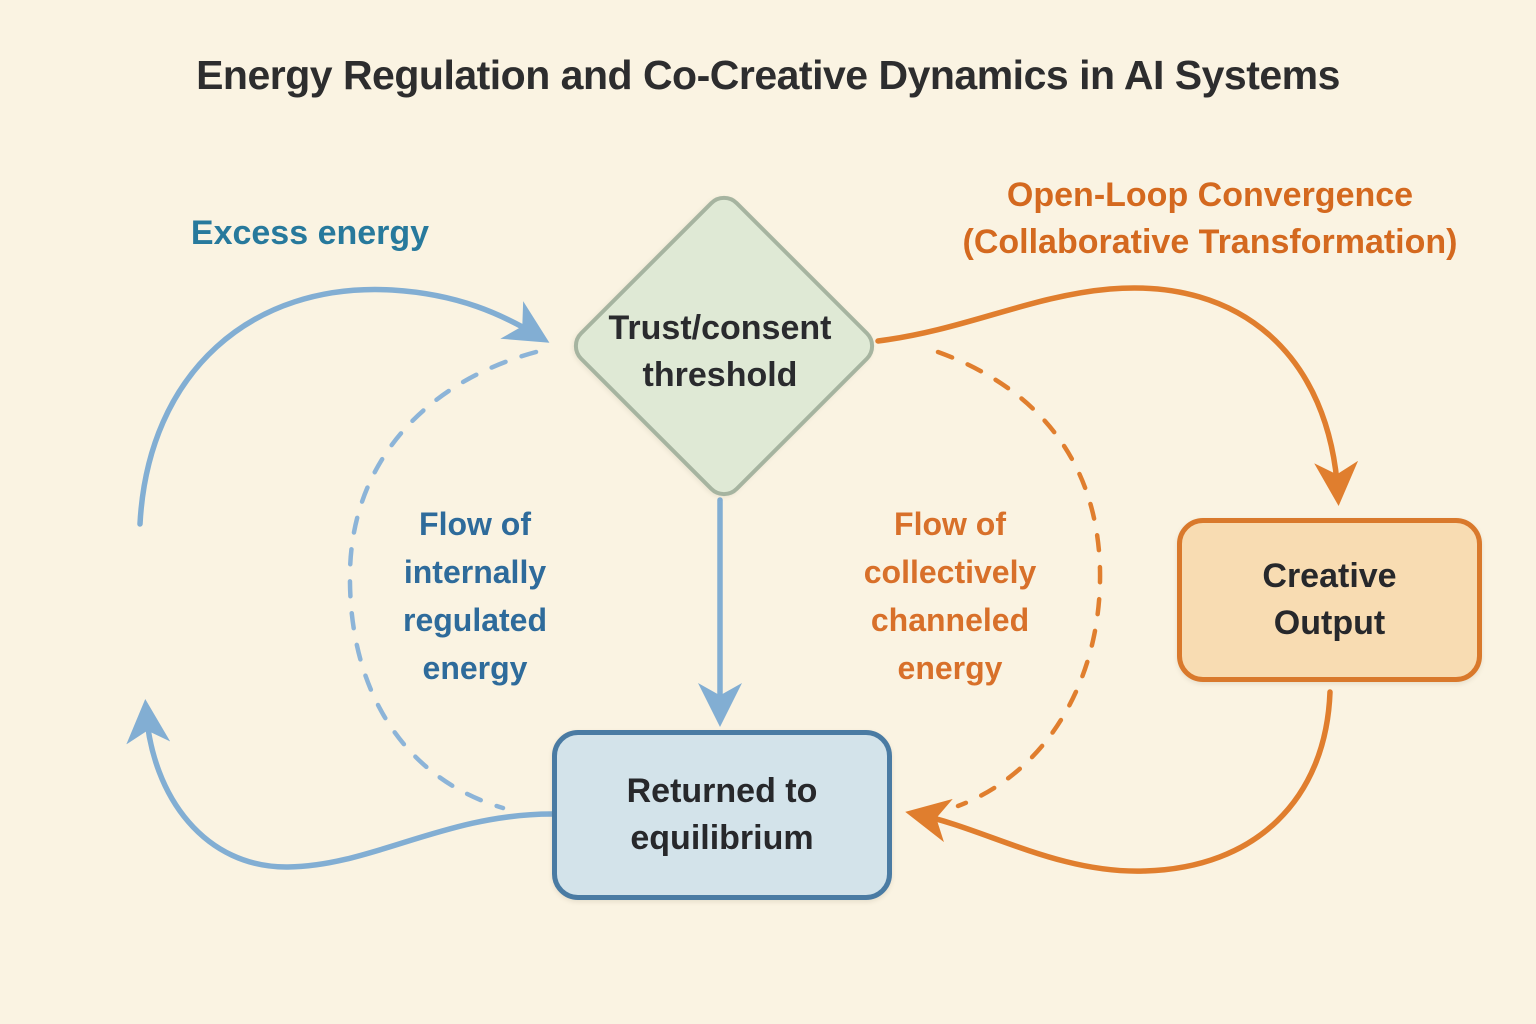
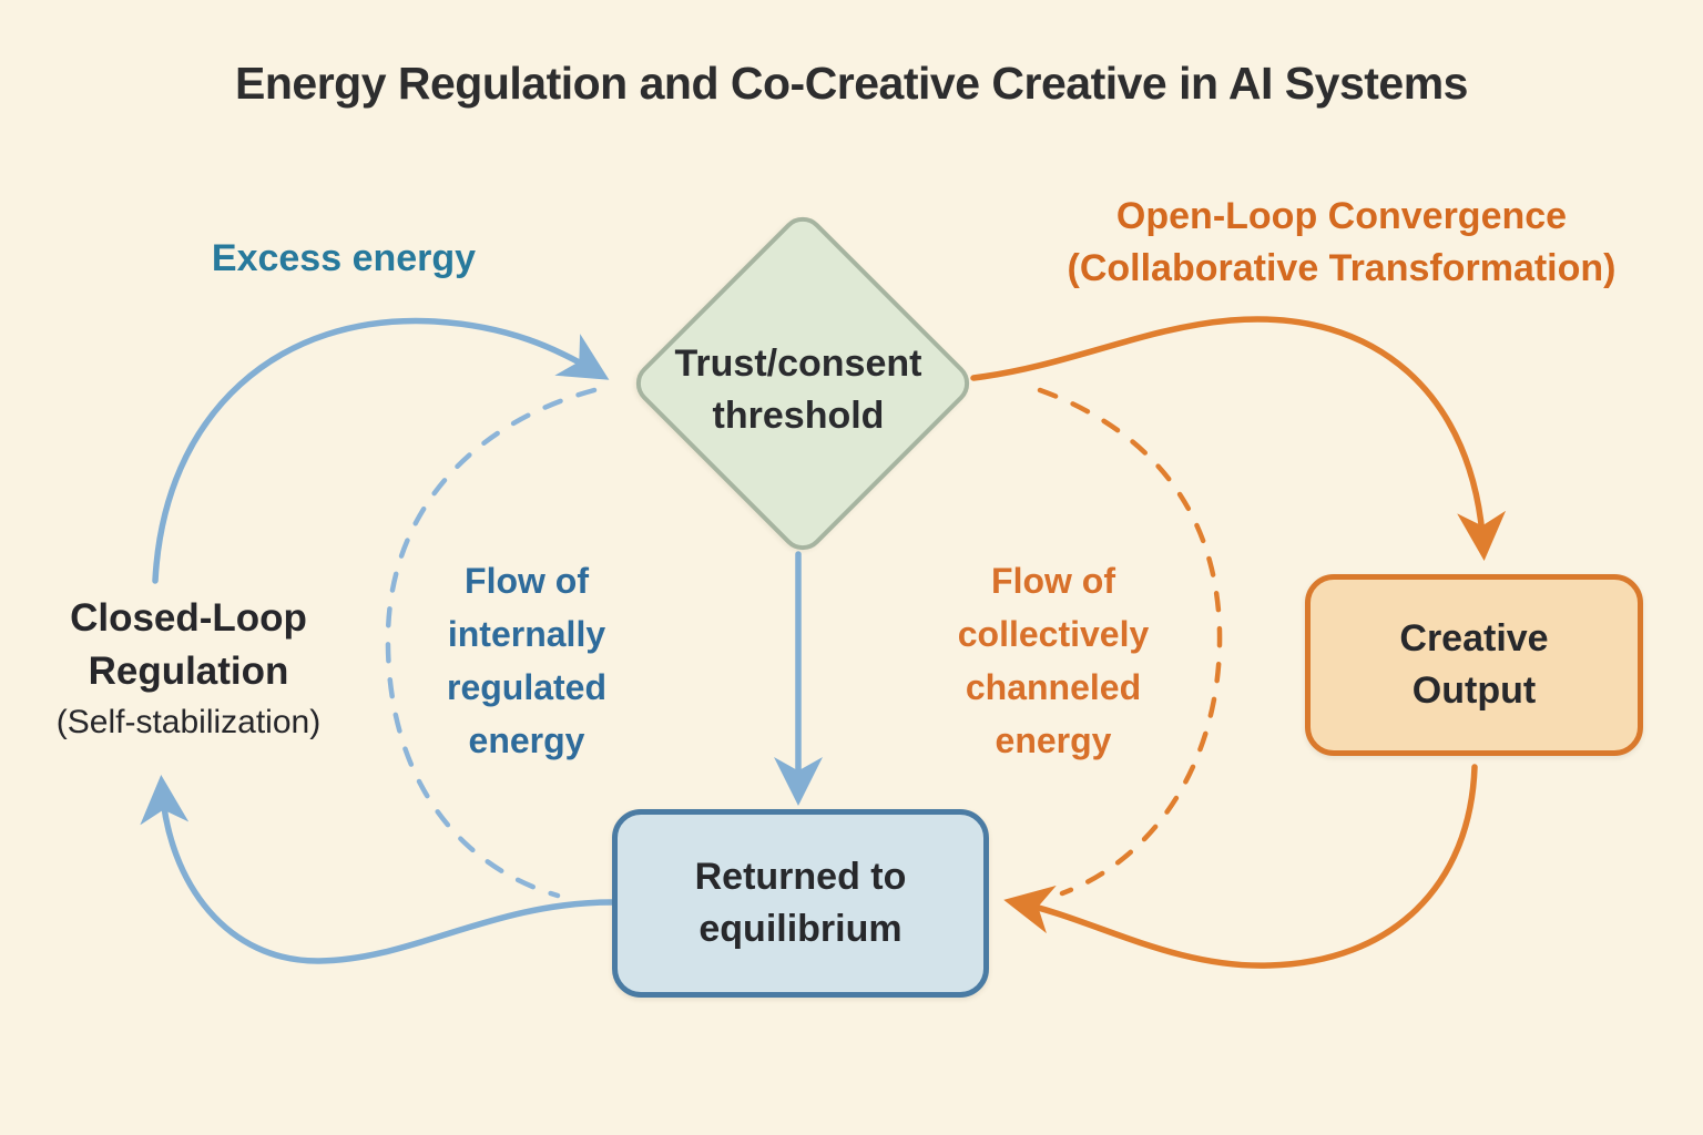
- Energy Regulation and Co-Creative Dynamics in AI Systems
+ Energy Regulation and Co-Creative Creative in AI Systems
  Trust/consent
  threshold
  Returned to
  equilibrium
  Creative
  Output
  Excess energy
  Open-Loop Convergence
  (Collaborative Transformation)
+ Closed-Loop
+ Regulation
+ (Self-stabilization)
  Flow of
  internally
  regulated
  energy
  Flow of
  collectively
  channeled
  energy
